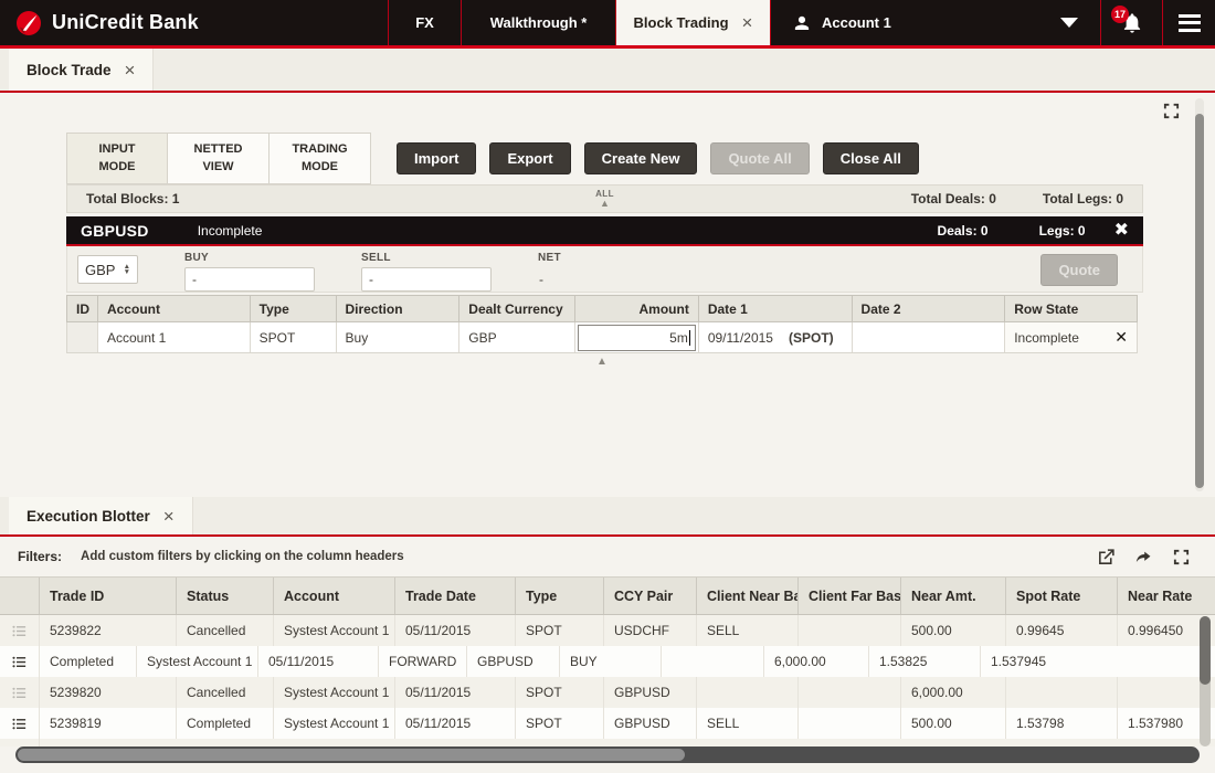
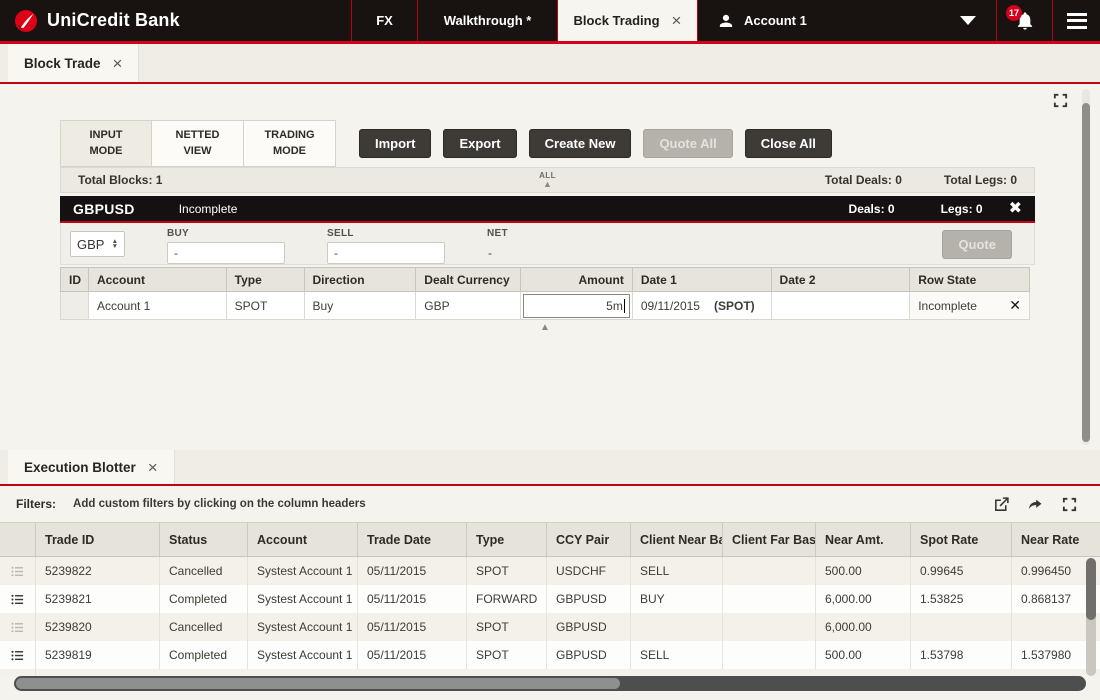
  UniCredit Bank
  FX
  Walkthrough *
  Block Trading
  ×
  Account 1
  17
  Block Trade
  ×
  INPUT MODE
  NETTED VIEW
  TRADING MODE
  Import
  Export
  Create New
  Quote All
  Close All
  Total Blocks: 1
  ALL
  ▲
  Total Deals: 0
  Total Legs: 0
  GBPUSD
  Incomplete
  Deals: 0
  Legs: 0
  ✖
  GBP
  BUY
  -
  SELL
  -
  NET
  -
  Quote
  ID
  Account
  Type
  Direction
  Dealt Currency
  Amount
  Date 1
  Date 2
  Row State
  Account 1
  SPOT
  Buy
  GBP
  5m
  09/11/2015
  (SPOT)
  Incomplete
  ✕
  ▲
  Execution Blotter
  ×
  Filters:
  Add custom filters by clicking on the column headers
  Trade ID
  Status
  Account
  Trade Date
  Type
  CCY Pair
  Client Near Ba
  Client Far Bas
  Near Amt.
  Spot Rate
  Near Rate
  5239822
  Cancelled
  Systest Account 1
  05/11/2015
  SPOT
  USDCHF
  SELL
  500.00
  0.99645
  0.996450
+ 5239821
  Completed
  Systest Account 1
  05/11/2015
  FORWARD
  GBPUSD
  BUY
  6,000.00
  1.53825
- 1.537945
+ 0.868137
  5239820
  Cancelled
  Systest Account 1
  05/11/2015
  SPOT
  GBPUSD
  6,000.00
  5239819
  Completed
  Systest Account 1
  05/11/2015
  SPOT
  GBPUSD
  SELL
  500.00
  1.53798
  1.537980
